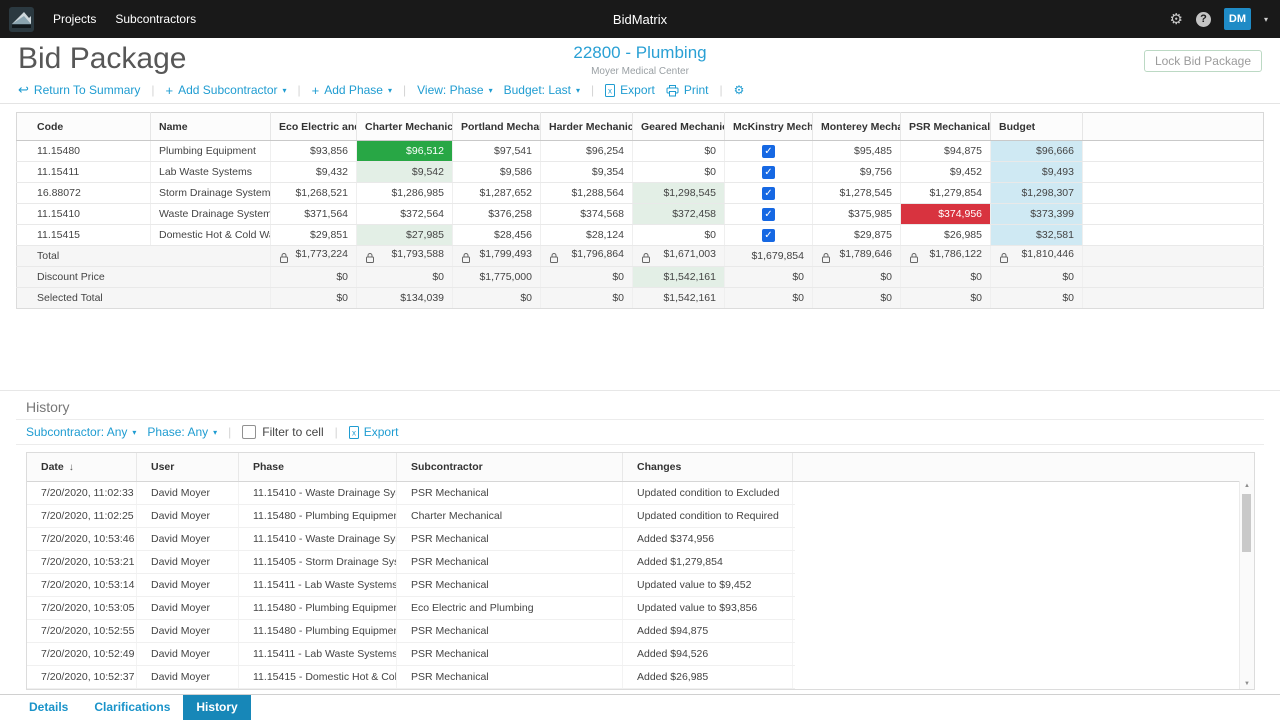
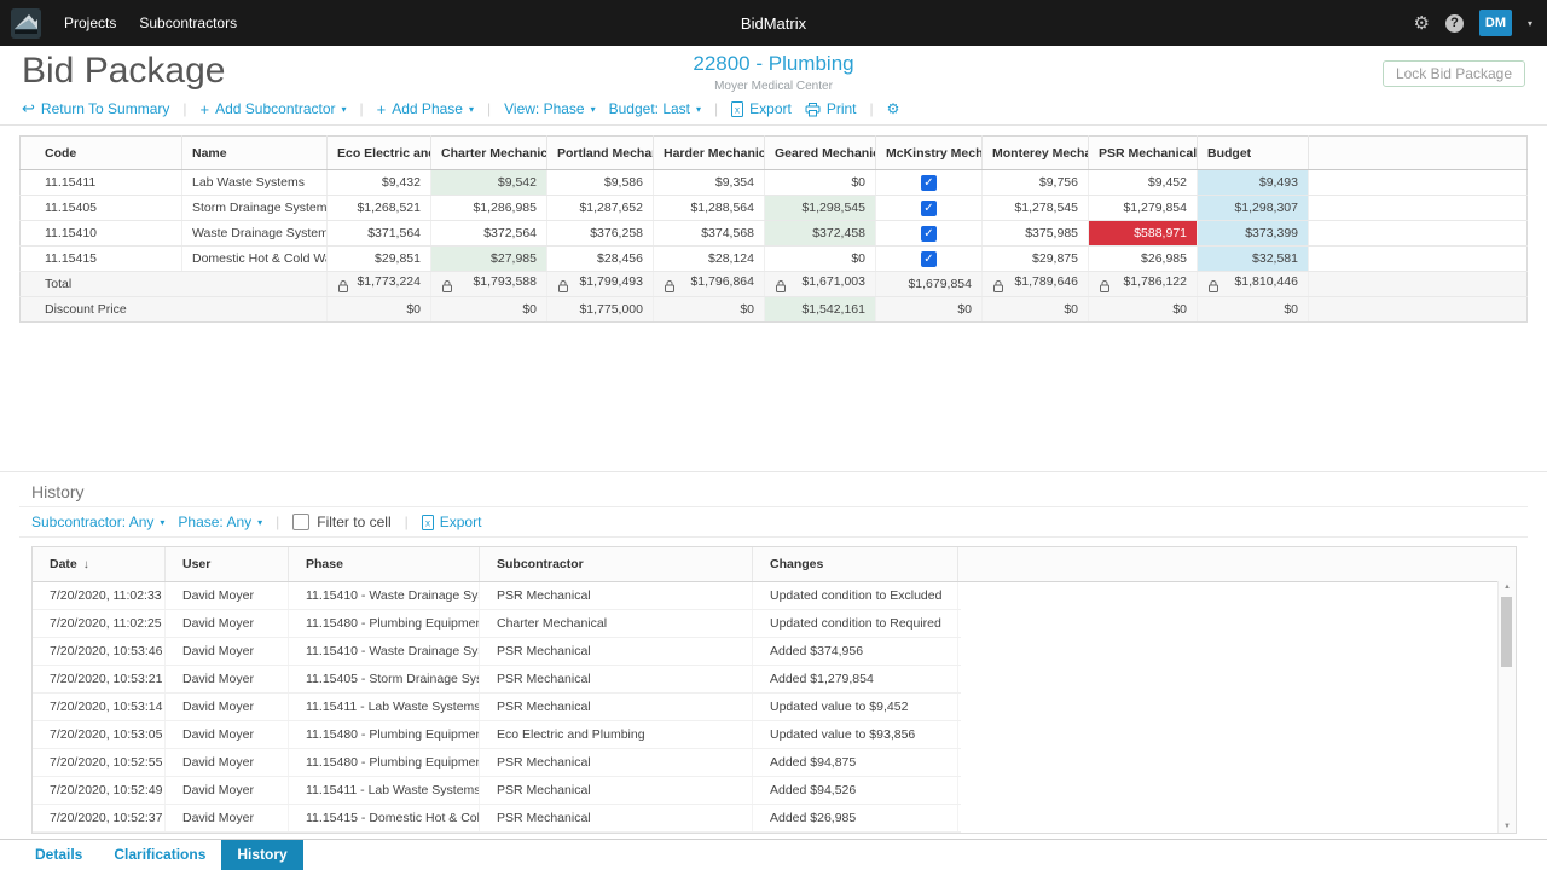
  Projects
  Subcontractors
  BidMatrix
  ⚙
  ?
  DM
  ▾
  Bid Package
  22800 - Plumbing
  Moyer Medical Center
  Lock Bid Package
  ↩
  Return To Summary
  +
  Add Subcontractor
  ▾
  +
  Add Phase
  ▾
  View: Phase
  ▾
  Budget: Last
  ▾
  x
  Export
  Print
  ⚙
  Code	Name	Eco Electric an	Charter Mechanic	Portland Mecha	Harder Mechanic	Geared Mechani	McKinstry Mech	Monterey Mech	PSR Mechanical	Budget
- 11.15480	Plumbing Equipment	$93,856	$96,512	$97,541	$96,254	$0	✓	$95,485	$94,875	$96,666
  11.15411	Lab Waste Systems	$9,432	$9,542	$9,586	$9,354	$0	✓	$9,756	$9,452	$9,493
- 16.88072	Storm Drainage System	$1,268,521	$1,286,985	$1,287,652	$1,288,564	$1,298,545	✓	$1,278,545	$1,279,854	$1,298,307
+ 11.15405	Storm Drainage System	$1,268,521	$1,286,985	$1,287,652	$1,288,564	$1,298,545	✓	$1,278,545	$1,279,854	$1,298,307
- 11.15410	Waste Drainage System	$371,564	$372,564	$376,258	$374,568	$372,458	✓	$375,985	$374,956	$373,399
+ 11.15410	Waste Drainage System	$371,564	$372,564	$376,258	$374,568	$372,458	✓	$375,985	$588,971	$373,399
  11.15415	Domestic Hot & Cold W	$29,851	$27,985	$28,456	$28,124	$0	✓	$29,875	$26,985	$32,581
  Total	$1,773,224	$1,793,588	$1,799,493	$1,796,864	$1,671,003	$1,679,854	$1,789,646	$1,786,122	$1,810,446
  Discount Price	$0	$0	$1,775,000	$0	$1,542,161	$0	$0	$0	$0
- Selected Total	$0	$134,039	$0	$0	$1,542,161	$0	$0	$0	$0
  History
  Subcontractor: Any
  ▾
  Phase: Any
  ▾
  Filter to cell
  x
  Export
  Date
  ↓
  User
  Phase
  Subcontractor
  Changes
  7/20/2020, 11:02:33
  David Moyer
  11.15410 - Waste Drainage Sy
  PSR Mechanical
  Updated condition to Excluded
  7/20/2020, 11:02:25
  David Moyer
  11.15480 - Plumbing Equipmen
  Charter Mechanical
  Updated condition to Required
  7/20/2020, 10:53:46
  David Moyer
  11.15410 - Waste Drainage Sy
  PSR Mechanical
  Added $374,956
  7/20/2020, 10:53:21
  David Moyer
  11.15405 - Storm Drainage Sys
  PSR Mechanical
  Added $1,279,854
  7/20/2020, 10:53:14
  David Moyer
  11.15411 - Lab Waste Systems
  PSR Mechanical
  Updated value to $9,452
  7/20/2020, 10:53:05
  David Moyer
  11.15480 - Plumbing Equipmen
  Eco Electric and Plumbing
  Updated value to $93,856
  7/20/2020, 10:52:55
  David Moyer
  11.15480 - Plumbing Equipmen
  PSR Mechanical
  Added $94,875
  7/20/2020, 10:52:49
  David Moyer
  11.15411 - Lab Waste Systems
  PSR Mechanical
  Added $94,526
  7/20/2020, 10:52:37
  David Moyer
  11.15415 - Domestic Hot & Col
  PSR Mechanical
  Added $26,985
  Details
  Clarifications
  History
